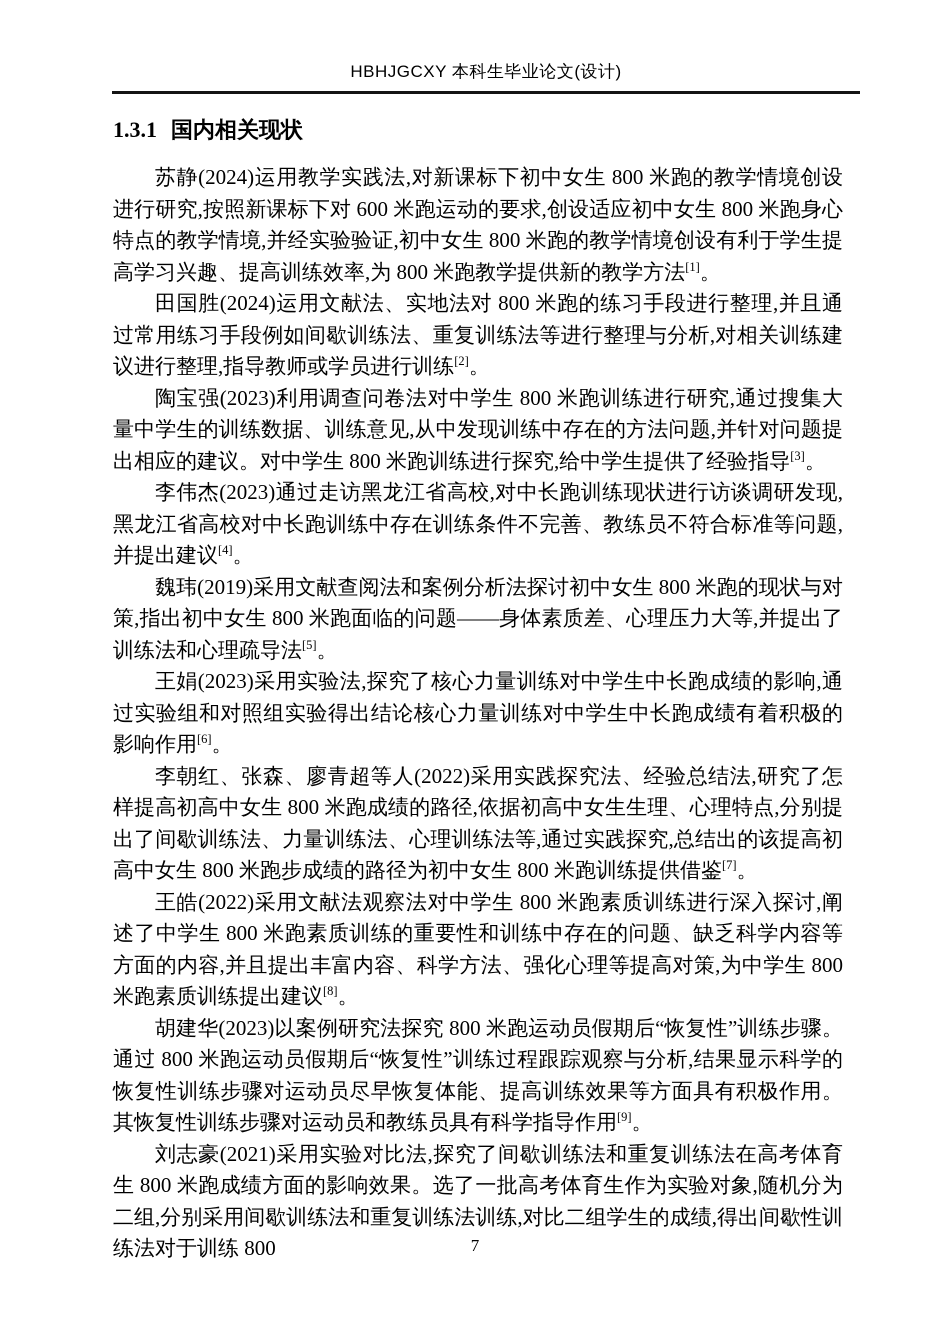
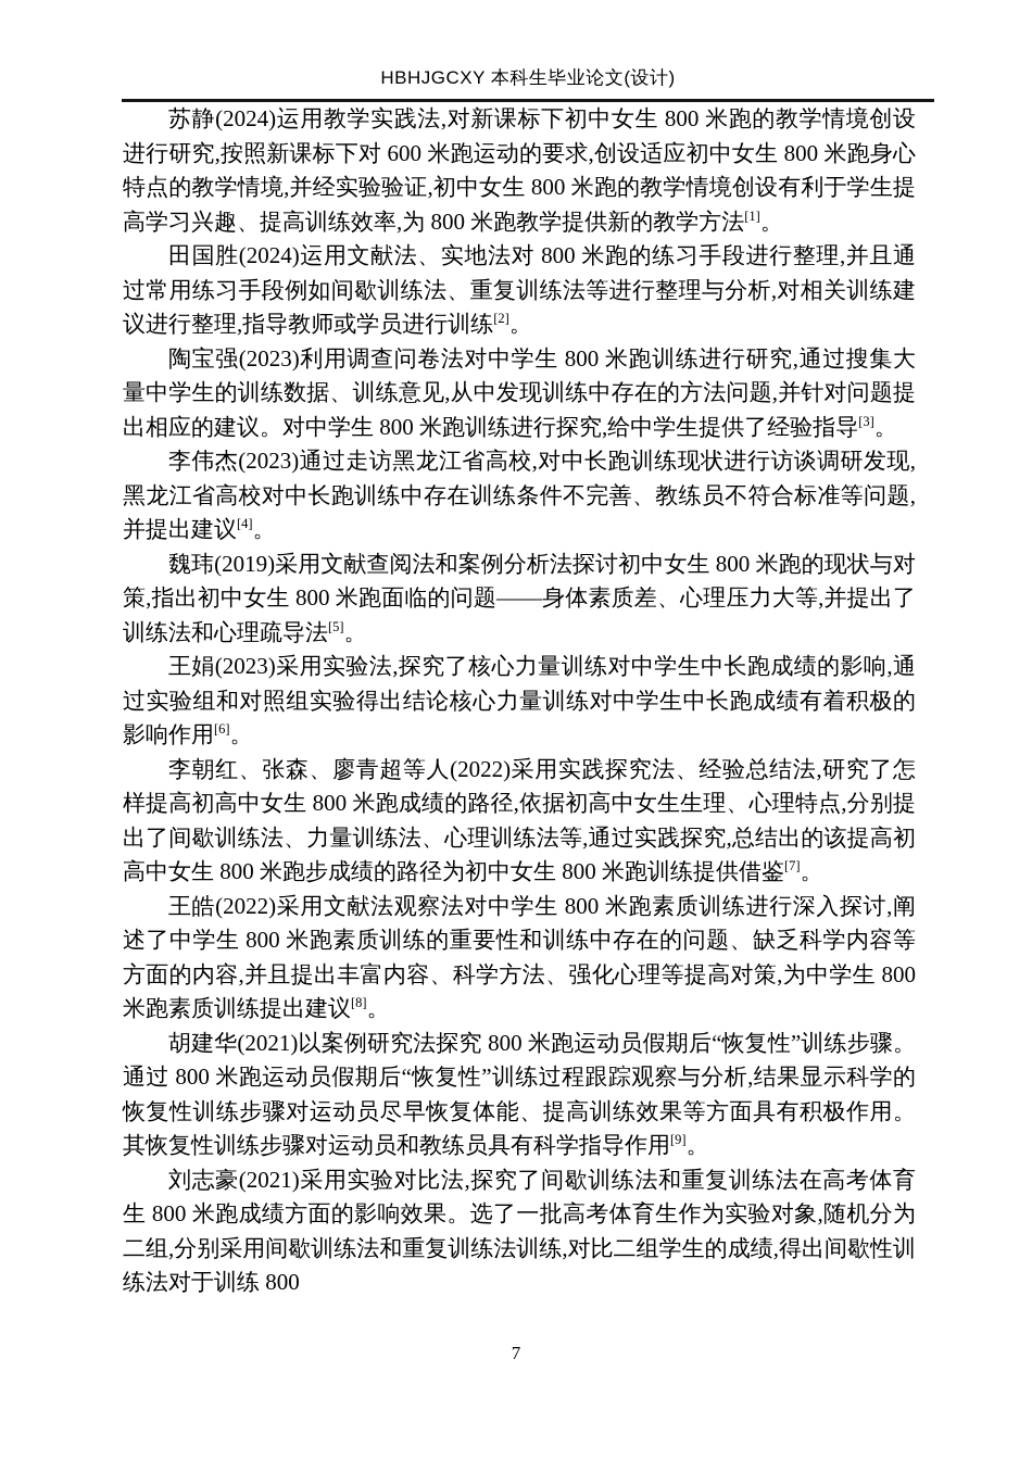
  HBHJGCXY 本科生毕业论文(设计)
- 1.3.1 国内相关现状
  苏静(2024)运用教学实践法,对新课标下初中女生 800 米跑的教学情境创设进行研究,按照新课标下对 600 米跑运动的要求,创设适应初中女生 800 米跑身心特点的教学情境,并经实验验证,初中女生 800 米跑的教学情境创设有利于学生提高学习兴趣、提高训练效率,为 800 米跑教学提供新的教学方法[1]。
  田国胜(2024)运用文献法、实地法对 800 米跑的练习手段进行整理,并且通过常用练习手段例如间歇训练法、重复训练法等进行整理与分析,对相关训练建议进行整理,指导教师或学员进行训练[2]。
  陶宝强(2023)利用调查问卷法对中学生 800 米跑训练进行研究,通过搜集大量中学生的训练数据、训练意见,从中发现训练中存在的方法问题,并针对问题提出相应的建议。对中学生 800 米跑训练进行探究,给中学生提供了经验指导[3]。
  李伟杰(2023)通过走访黑龙江省高校,对中长跑训练现状进行访谈调研发现,黑龙江省高校对中长跑训练中存在训练条件不完善、教练员不符合标准等问题,并提出建议[4]。
  魏玮(2019)采用文献查阅法和案例分析法探讨初中女生 800 米跑的现状与对策,指出初中女生 800 米跑面临的问题——身体素质差、心理压力大等,并提出了训练法和心理疏导法[5]。
  王娟(2023)采用实验法,探究了核心力量训练对中学生中长跑成绩的影响,通过实验组和对照组实验得出结论核心力量训练对中学生中长跑成绩有着积极的影响作用[6]。
  李朝红、张森、廖青超等人(2022)采用实践探究法、经验总结法,研究了怎样提高初高中女生 800 米跑成绩的路径,依据初高中女生生理、心理特点,分别提出了间歇训练法、力量训练法、心理训练法等,通过实践探究,总结出的该提高初高中女生 800 米跑步成绩的路径为初中女生 800 米跑训练提供借鉴[7]。
  王皓(2022)采用文献法观察法对中学生 800 米跑素质训练进行深入探讨,阐述了中学生 800 米跑素质训练的重要性和训练中存在的问题、缺乏科学内容等方面的内容,并且提出丰富内容、科学方法、强化心理等提高对策,为中学生 800 米跑素质训练提出建议[8]。
- 胡建华(2023)以案例研究法探究 800 米跑运动员假期后“恢复性”训练步骤。通过 800 米跑运动员假期后“恢复性”训练过程跟踪观察与分析,结果显示科学的恢复性训练步骤对运动员尽早恢复体能、提高训练效果等方面具有积极作用。其恢复性训练步骤对运动员和教练员具有科学指导作用[9]。
+ 胡建华(2021)以案例研究法探究 800 米跑运动员假期后“恢复性”训练步骤。通过 800 米跑运动员假期后“恢复性”训练过程跟踪观察与分析,结果显示科学的恢复性训练步骤对运动员尽早恢复体能、提高训练效果等方面具有积极作用。其恢复性训练步骤对运动员和教练员具有科学指导作用[9]。
  刘志豪(2021)采用实验对比法,探究了间歇训练法和重复训练法在高考体育生 800 米跑成绩方面的影响效果。选了一批高考体育生作为实验对象,随机分为二组,分别采用间歇训练法和重复训练法训练,对比二组学生的成绩,得出间歇性训练法对于训练 800
  7
